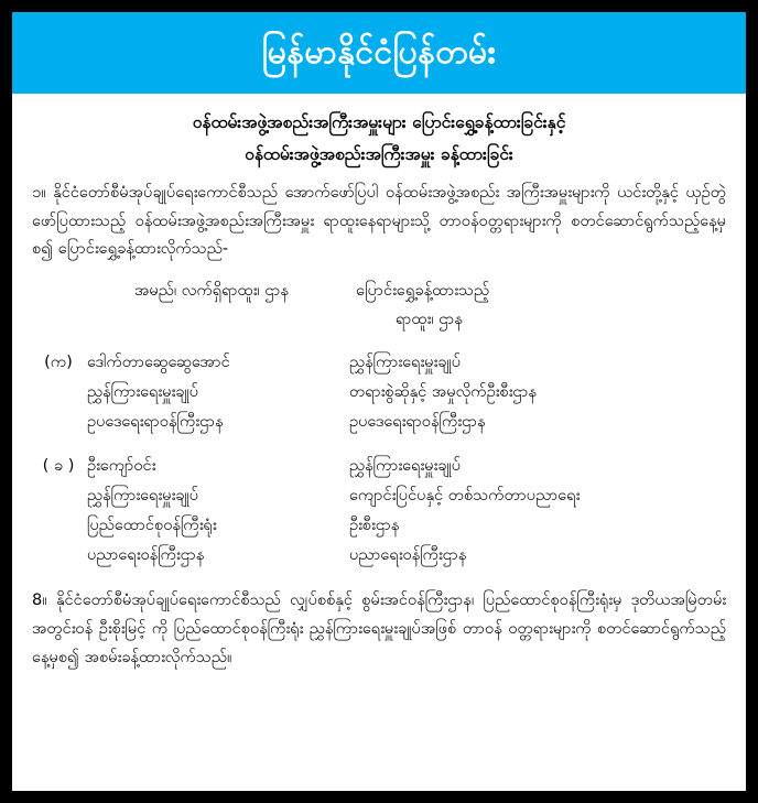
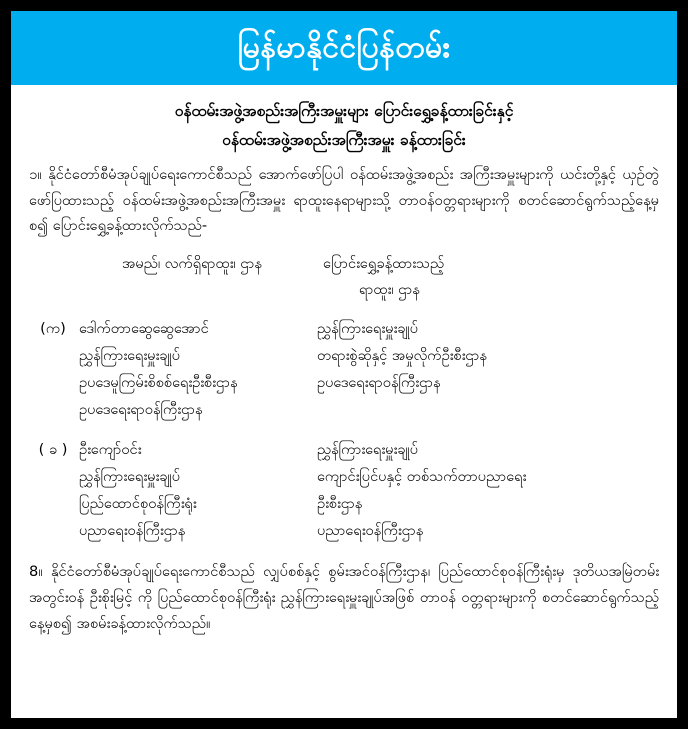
  မြန်မာနိုင်ငံပြန်တမ်း
  ဝန်ထမ်းအဖွဲ့အစည်းအကြီးအမှူးများ ပြောင်းရွှေ့ခန့်ထားခြင်းနှင့်
  ဝန်ထမ်းအဖွဲ့အစည်းအကြီးအမှူး ခန့်ထားခြင်း
  ၁။ နိုင်ငံတော်စီမံအုပ်ချုပ်ရေးကောင်စီသည် အောက်ဖော်ပြပါ ဝန်ထမ်းအဖွဲ့အစည်း အကြီးအမှူးများကို ယင်းတို့နှင့် ယှဉ်တွဲဖော်ပြထားသည့် ဝန်ထမ်းအဖွဲ့အစည်းအကြီးအမှူး ရာထူးနေရာများသို့ တာဝန်ဝတ္တရားများကို စတင်ဆောင်ရွက်သည့်နေ့မှစ၍ ပြောင်းရွှေ့ခန့်ထားလိုက်သည်-
  အမည်၊ လက်ရှိရာထူး၊ ဌာန
  ပြောင်းရွှေ့ခန့်ထားသည့်
  ရာထူး၊ ဌာန
  (က)
  ဒေါက်တာဆွေဆွေအောင်
  ညွှန်ကြားရေးမှူးချုပ်
+ ဥပဒေမူကြမ်းစိစစ်ရေးဦးစီးဌာန
  ဥပဒေရေးရာဝန်ကြီးဌာန
  ညွှန်ကြားရေးမှူးချုပ်
  တရားစွဲဆိုနှင့် အမှုလိုက်ဦးစီးဌာန
  ဥပဒေရေးရာဝန်ကြီးဌာန
  ( ခ )
  ဦးကျော်ဝင်း
  ညွှန်ကြားရေးမှူးချုပ်
  ပြည်ထောင်စုဝန်ကြီးရုံး
  ပညာရေးဝန်ကြီးဌာန
  ညွှန်ကြားရေးမှူးချုပ်
  ကျောင်းပြင်ပနှင့် တစ်သက်တာပညာရေး
  ဦးစီးဌာန
  ပညာရေးဝန်ကြီးဌာန
  8။ နိုင်ငံတော်စီမံအုပ်ချုပ်ရေးကောင်စီသည် လျှပ်စစ်နှင့် စွမ်းအင်ဝန်ကြီးဌာန၊ ပြည်ထောင်စုဝန်ကြီးရုံးမှ ဒုတိယအမြဲတမ်းအတွင်းဝန် ဦးစိုးမြင့် ကို ပြည်ထောင်စုဝန်ကြီးရုံး ညွှန်ကြားရေးမှူးချုပ်အဖြစ် တာဝန် ဝတ္တရားများကို စတင်ဆောင်ရွက်သည့်နေ့မှစ၍ အစမ်းခန့်ထားလိုက်သည်။
